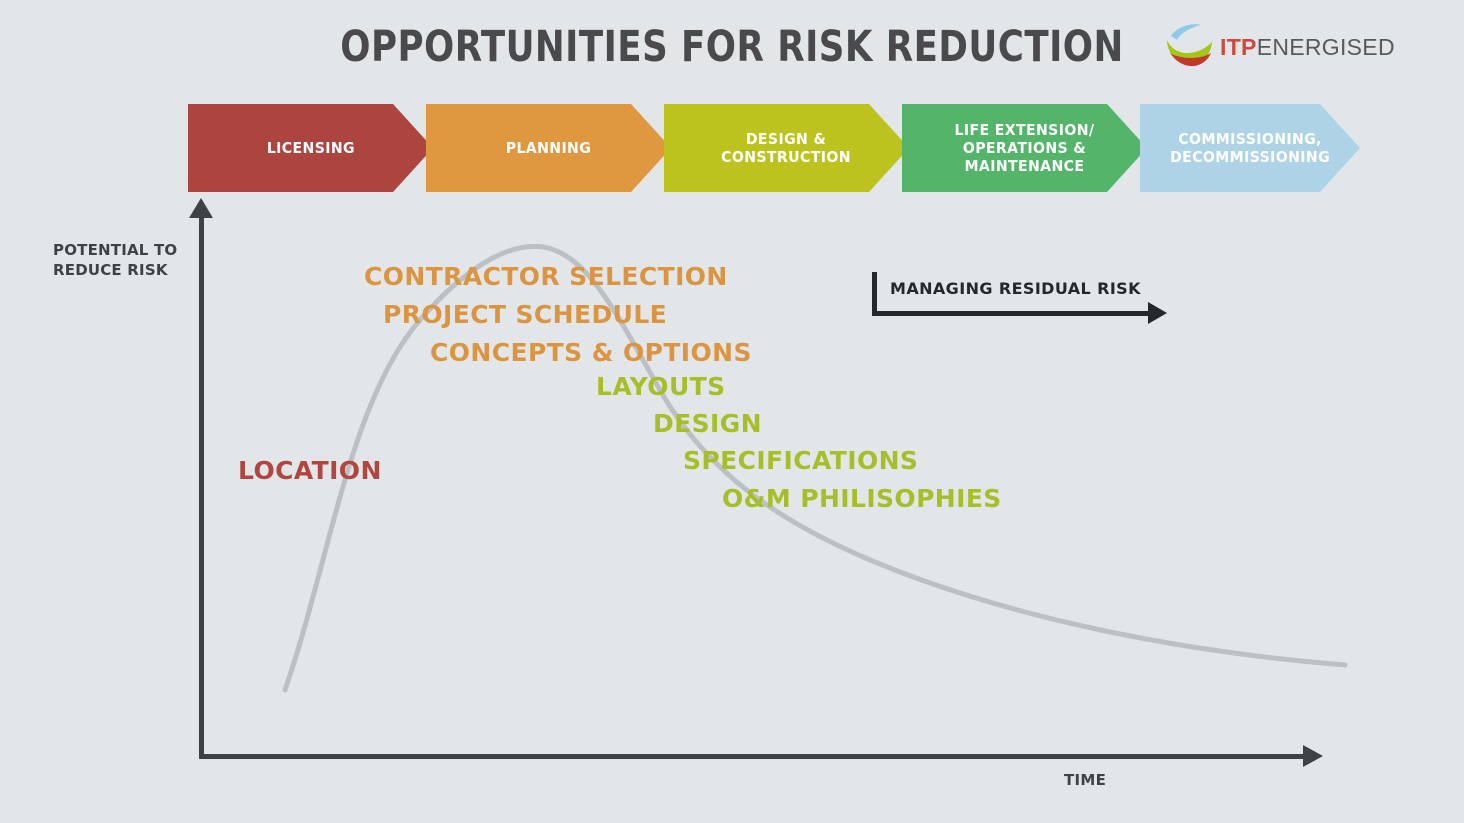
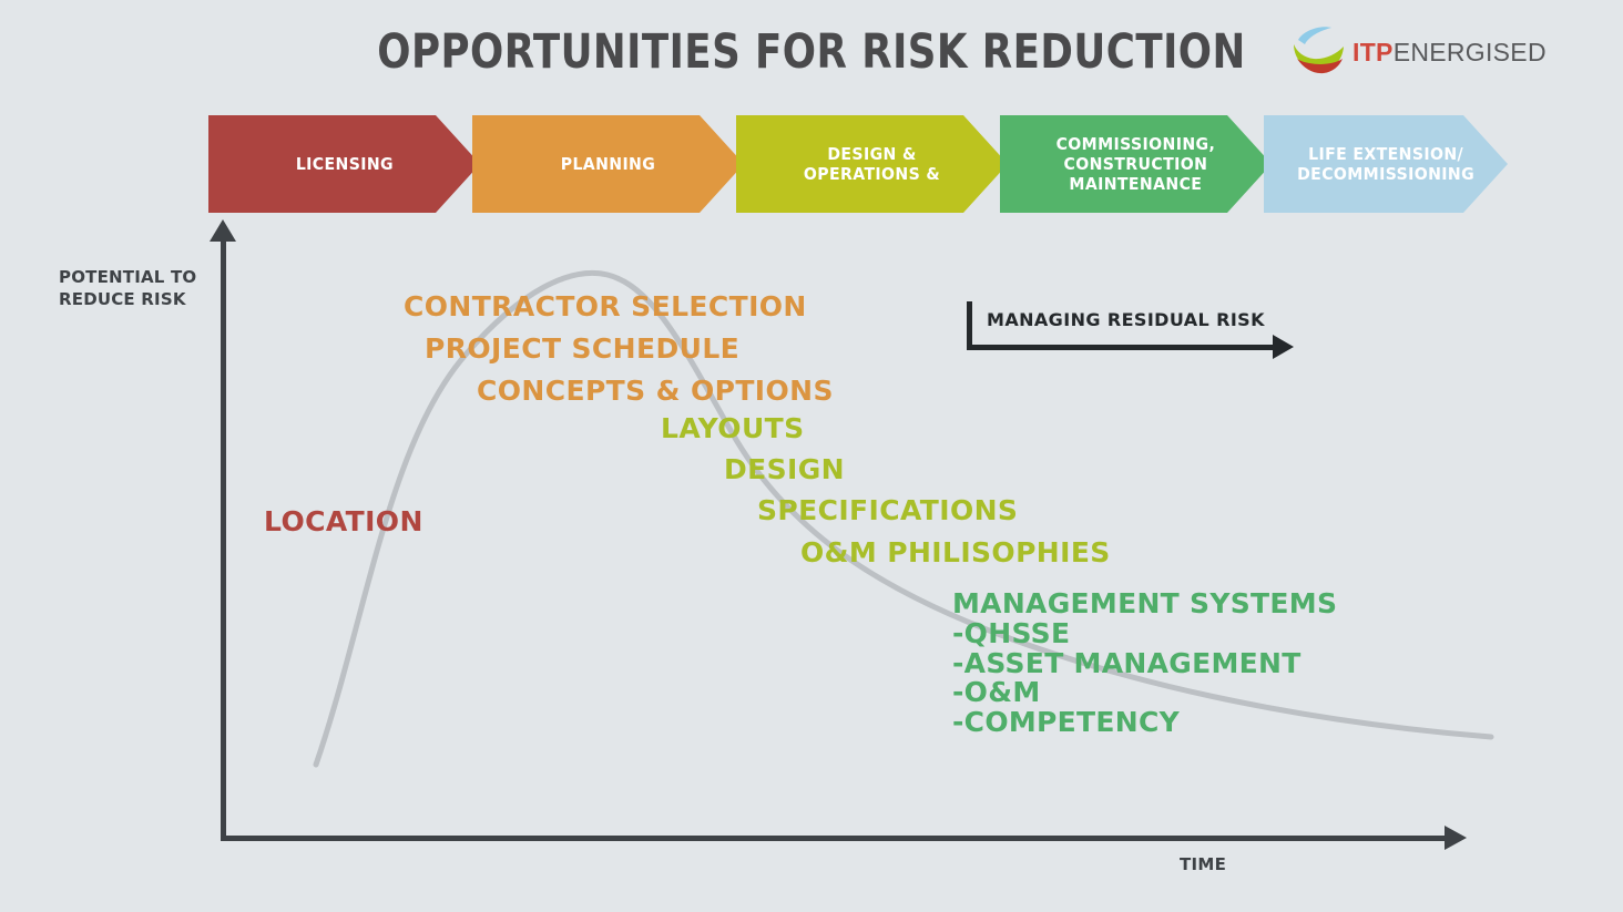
  OPPORTUNITIES FOR RISK REDUCTION
  ITPENERGISED
  LICENSING
  PLANNING
  DESIGN &
- CONSTRUCTION
+ OPERATIONS &
- LIFE EXTENSION/
+ COMMISSIONING,
- OPERATIONS &
+ CONSTRUCTION
  MAINTENANCE
- COMMISSIONING,
+ LIFE EXTENSION/
  DECOMMISSIONING
  POTENTIAL TO REDUCE RISK
  TIME
  CONTRACTOR SELECTION
  PROJECT SCHEDULE
  CONCEPTS & OPTIONS
  LAYOUTS
  DESIGN
  SPECIFICATIONS
  O&M PHILISOPHIES
  LOCATION
+ MANAGEMENT SYSTEMS
+ -QHSSE
+ -ASSET MANAGEMENT
+ -O&M
+ -COMPETENCY
  MANAGING RESIDUAL RISK
